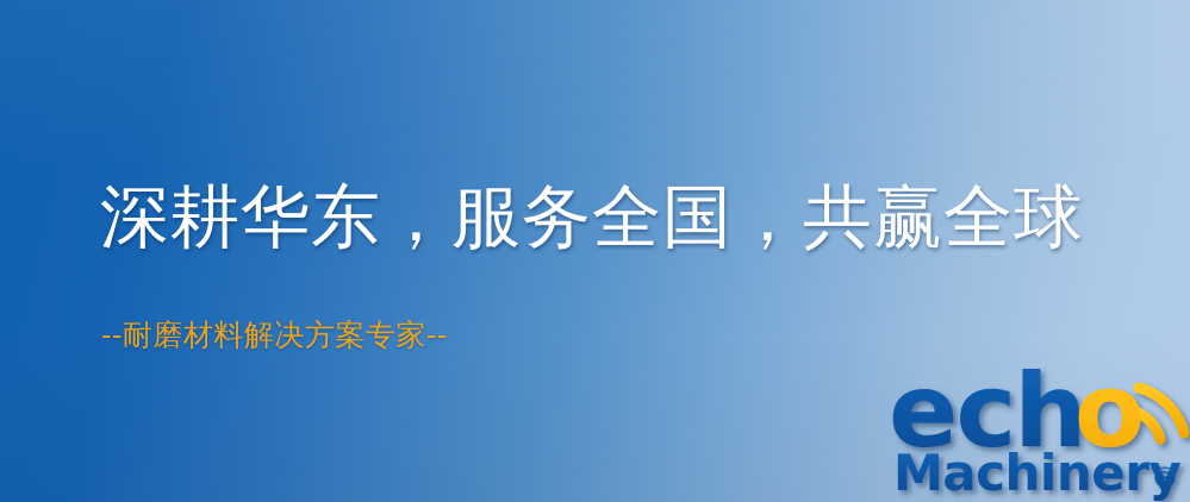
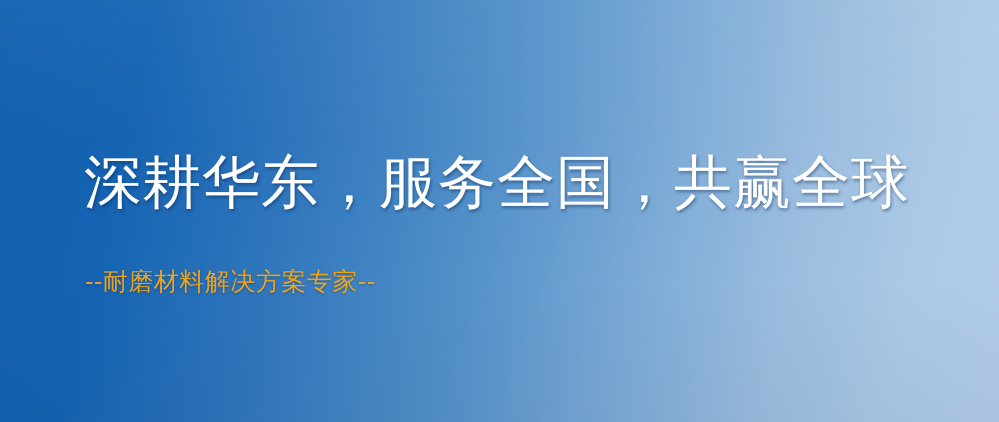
  深耕华东，服务全国，共赢全球
  --耐磨材料解决方案专家--
- ech
- o
- Machinery
- ®
